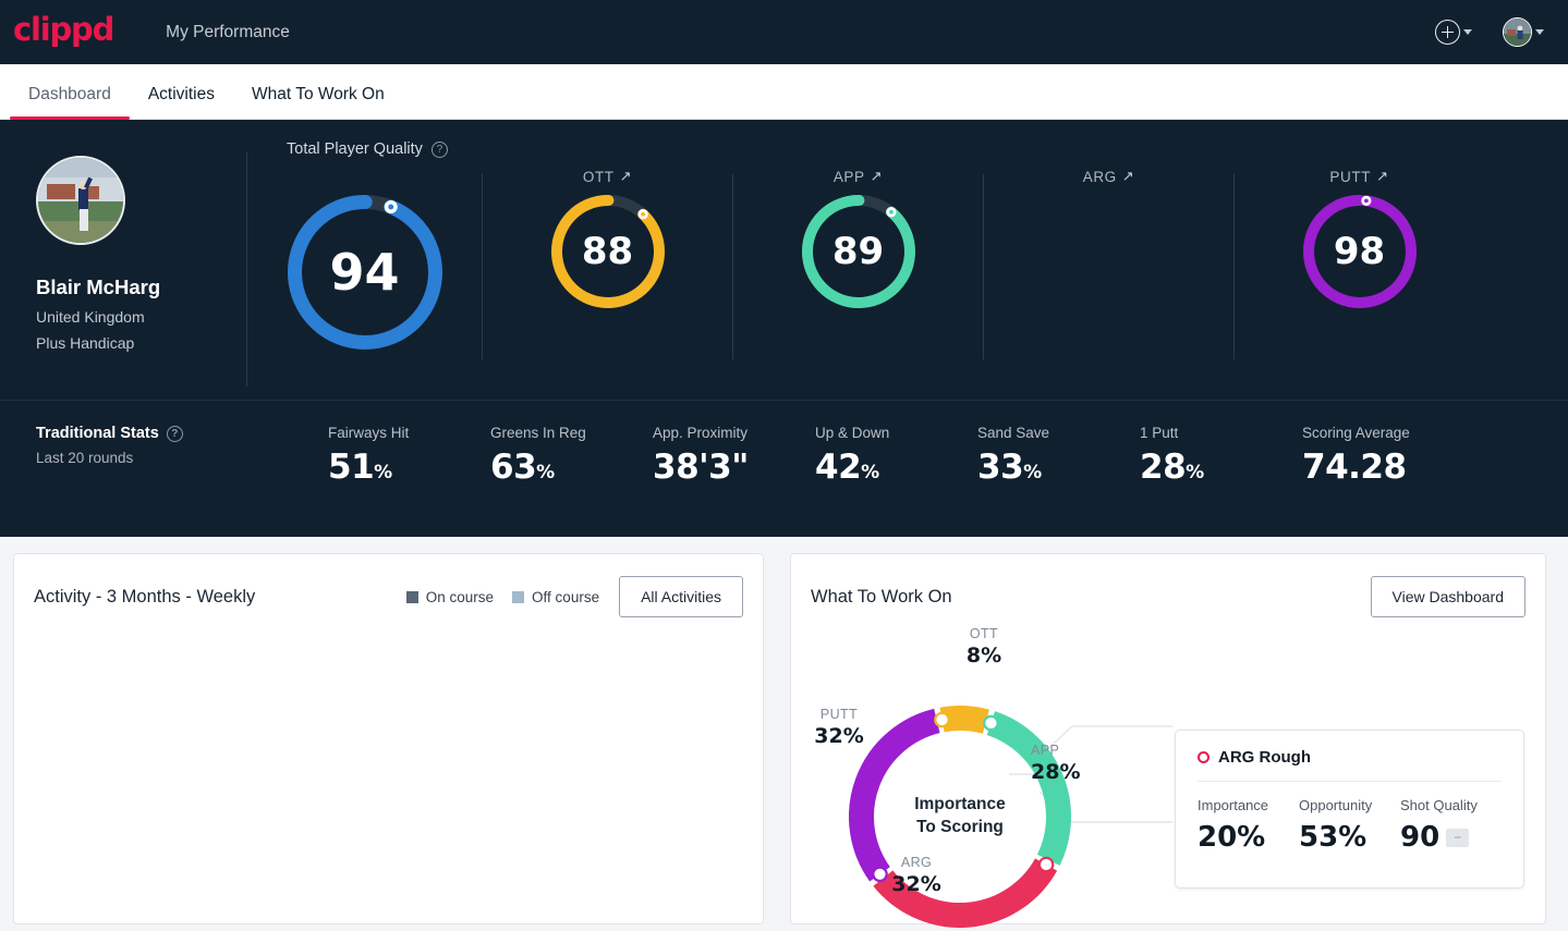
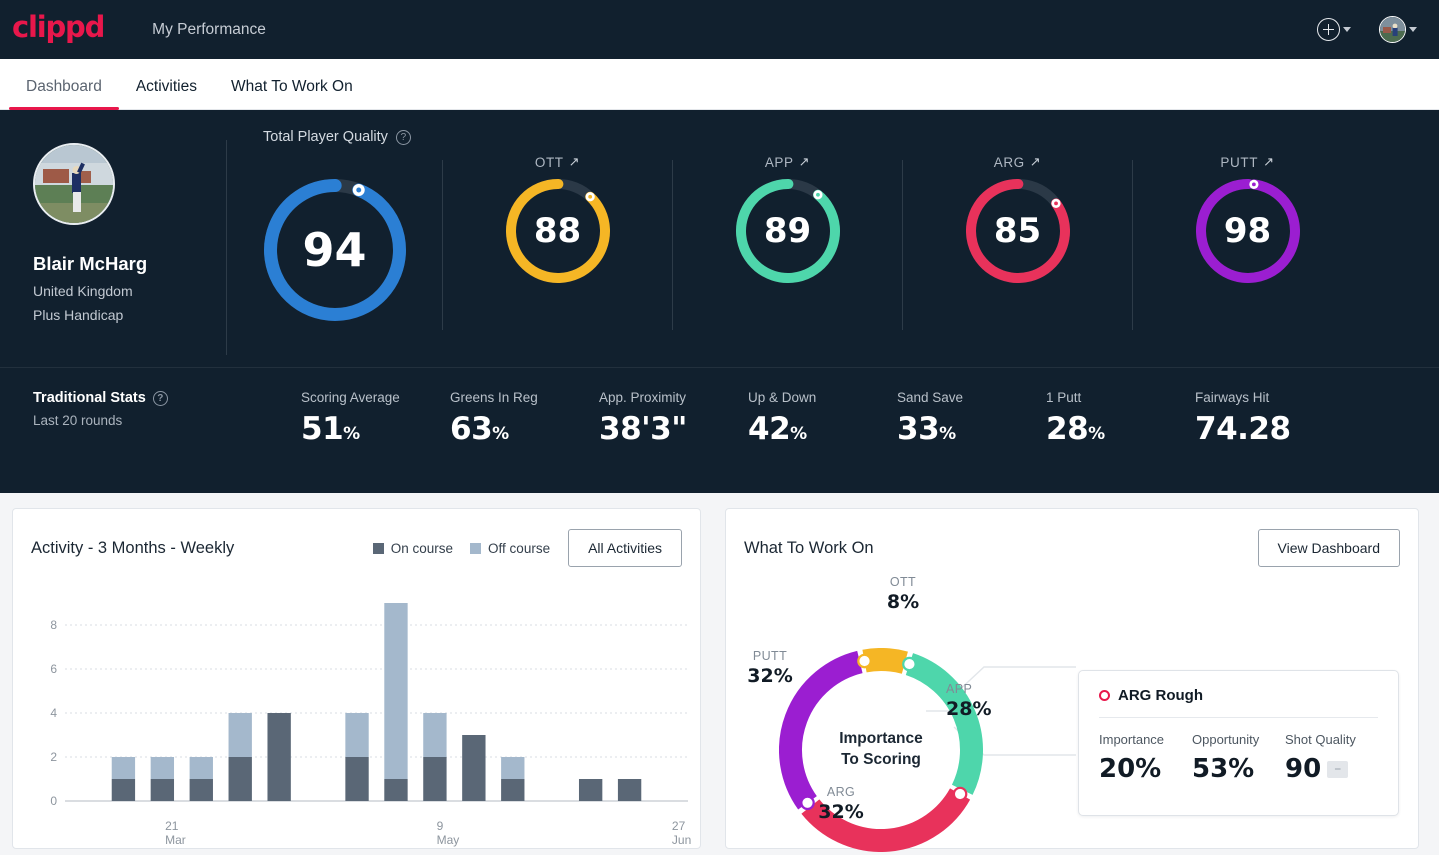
  clippd
  My Performance
  Dashboard
  Activities
  What To Work On
  Blair McHarg
  United Kingdom
  Plus Handicap
  Total Player Quality
  ?
  94
  OTT
  ↗
  88
  APP
  ↗
  89
  ARG
  ↗
+ 85
  PUTT
  ↗
  98
  Traditional Stats
  ?
  Last 20 rounds
- Fairways Hit
+ Scoring Average
  51%
  Greens In Reg
  63%
  App. Proximity
  38'3"
  Up & Down
  42%
  Sand Save
  33%
  1 Putt
  28%
- Scoring Average
+ Fairways Hit
  74.28
  Activity - 3 Months - Weekly
  On course
  Off course
  All Activities
+ 0
+ 2
+ 4
+ 6
+ 8
+ 21 Mar
+ 9 May
+ 27 Jun
  What To Work On
  View Dashboard
  Importance
  To Scoring
  OTT
  8%
  APP
  28%
  ARG
  32%
  PUTT
  32%
  ARG Rough
  Importance
  20%
  Opportunity
  53%
  Shot Quality
  90
  –
